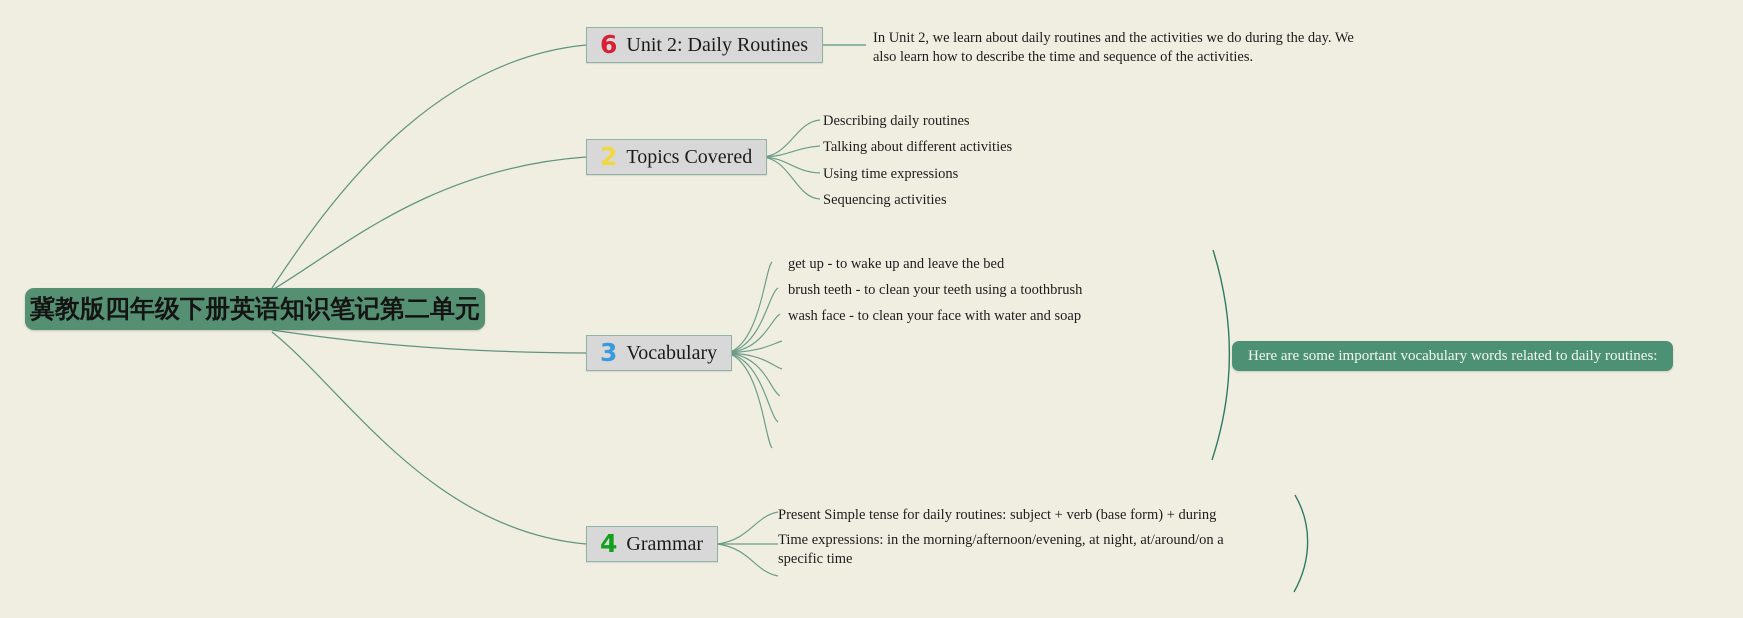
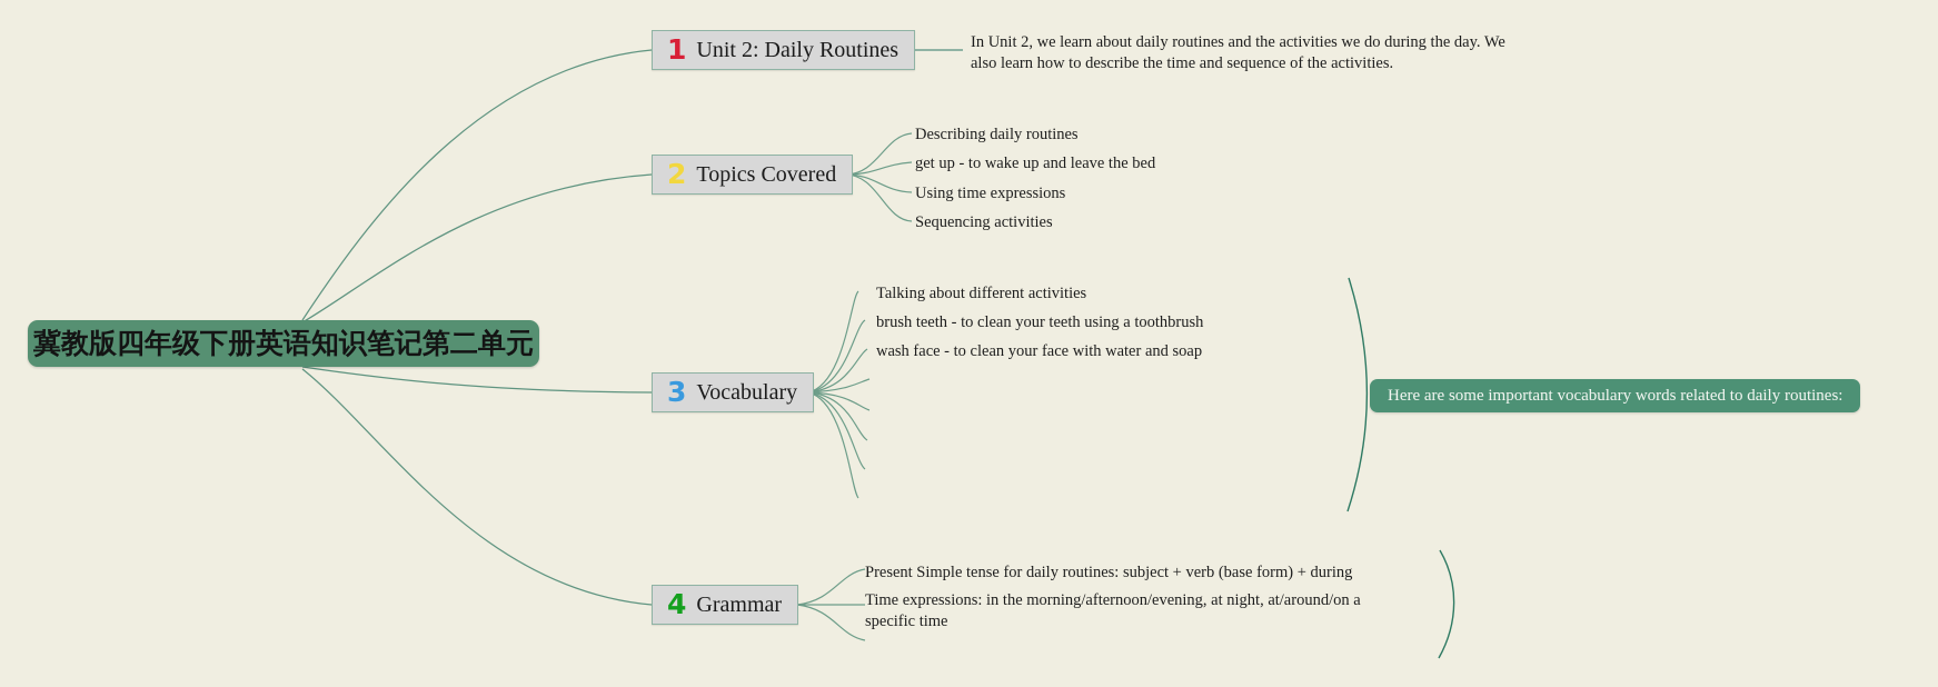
  冀教版四年级下册英语知识笔记第二单元
- 6
+ 1
  Unit 2: Daily Routines
  In Unit 2, we learn about daily routines and the activities we do during the day. We also learn how to describe the time and sequence of the activities.
  2
  Topics Covered
  Describing daily routines
- Talking about different activities
+ get up - to wake up and leave the bed
  Using time expressions
  Sequencing activities
  3
  Vocabulary
- get up - to wake up and leave the bed
+ Talking about different activities
  brush teeth - to clean your teeth using a toothbrush
  wash face - to clean your face with water and soap
  4
  Grammar
  Present Simple tense for daily routines: subject + verb (base form) + during
  Time expressions: in the morning/afternoon/evening, at night, at/around/on a specific time
  Here are some important vocabulary words related to daily routines:
